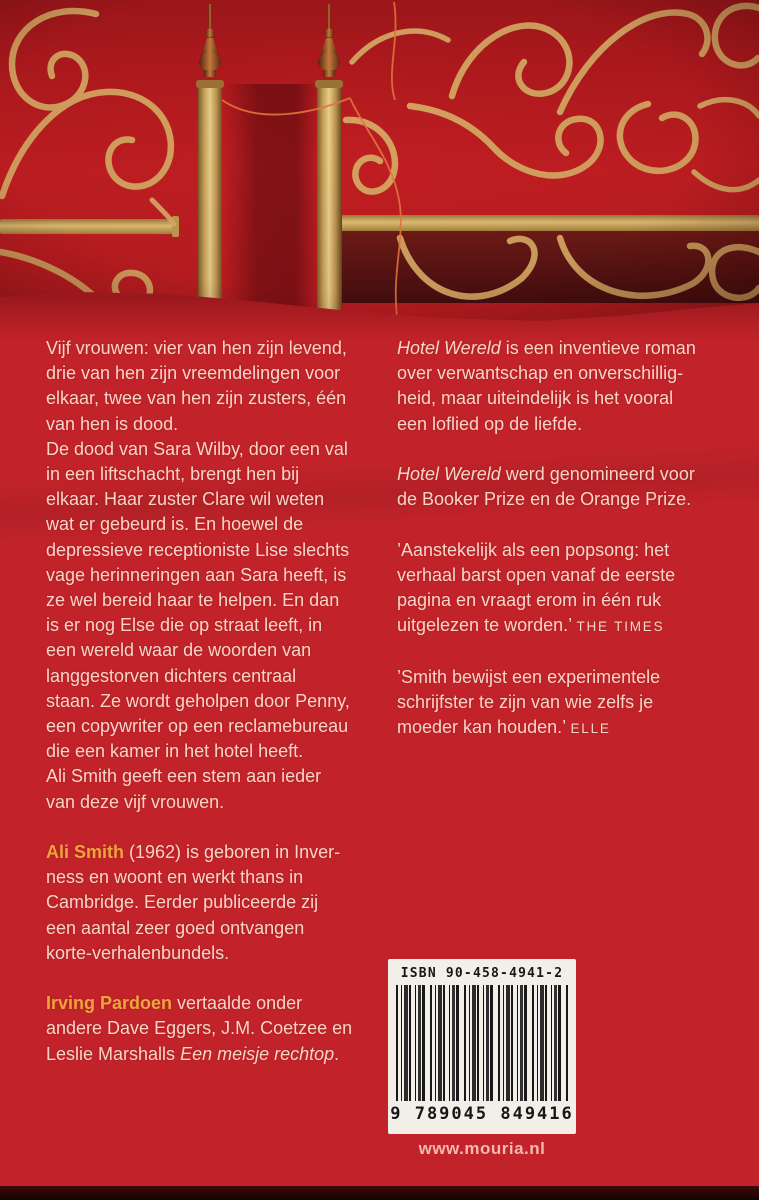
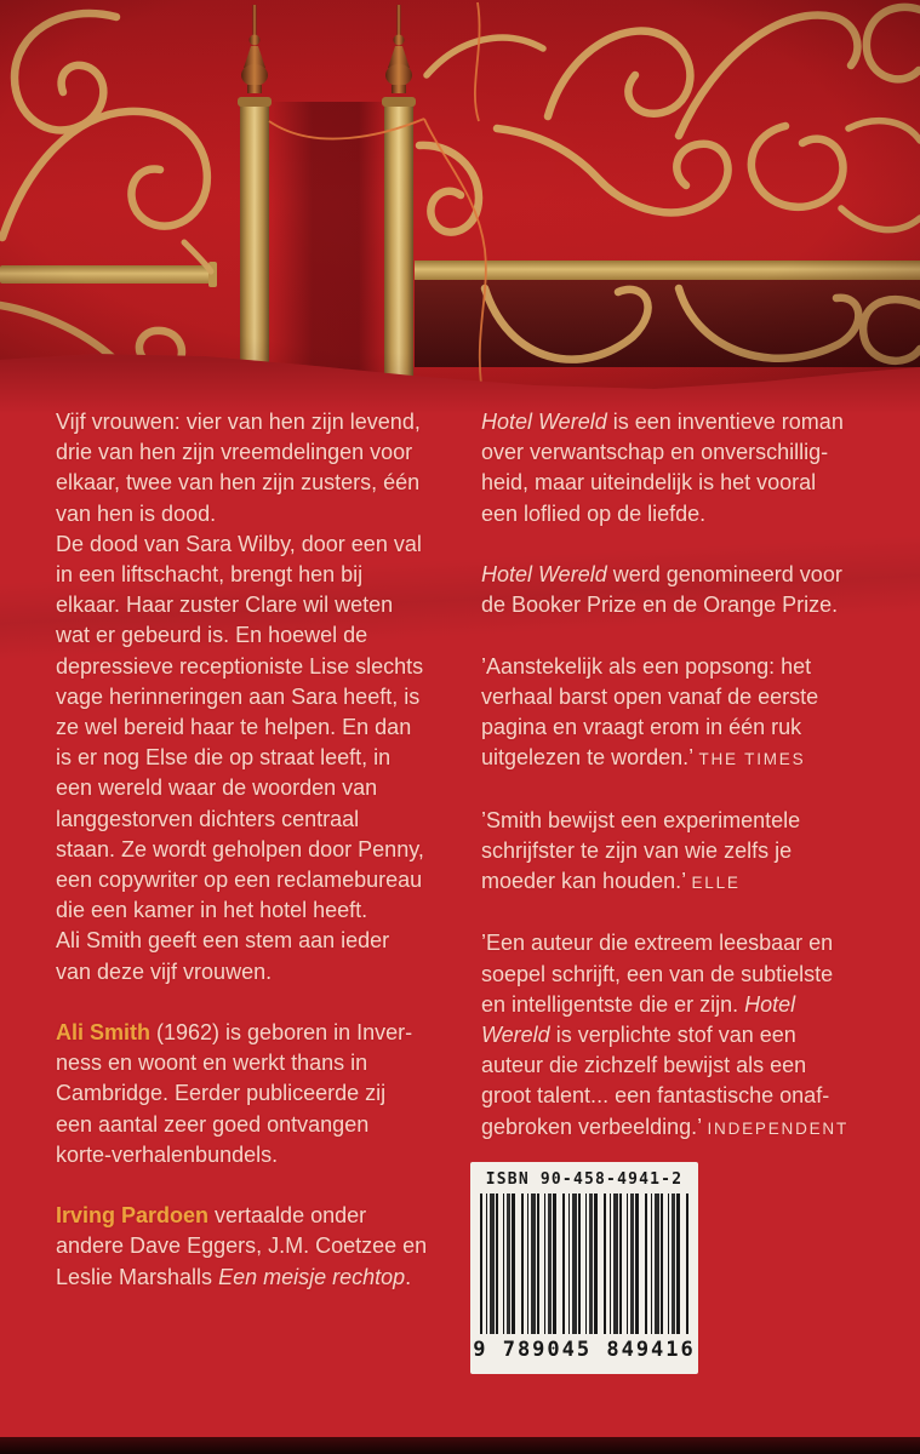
  Vijf vrouwen: vier van hen zijn levend,
  drie van hen zijn vreemdelingen voor
  elkaar, twee van hen zijn zusters, één
  van hen is dood.
  De dood van Sara Wilby, door een val
  in een liftschacht, brengt hen bij
  elkaar. Haar zuster Clare wil weten
  wat er gebeurd is. En hoewel de
  depressieve receptioniste Lise slechts
  vage herinneringen aan Sara heeft, is
  ze wel bereid haar te helpen. En dan
  is er nog Else die op straat leeft, in
  een wereld waar de woorden van
  langgestorven dichters centraal
  staan. Ze wordt geholpen door Penny,
  een copywriter op een reclamebureau
  die een kamer in het hotel heeft.
  Ali Smith geeft een stem aan ieder
  van deze vijf vrouwen.
  Ali Smith (1962) is geboren in Inver-
  ness en woont en werkt thans in
  Cambridge. Eerder publiceerde zij
  een aantal zeer goed ontvangen
  korte-verhalenbundels.
  Irving Pardoen vertaalde onder
  andere Dave Eggers, J.M. Coetzee en
  Leslie Marshalls Een meisje rechtop.
  Hotel Wereld is een inventieve roman
  over verwantschap en onverschillig-
  heid, maar uiteindelijk is het vooral
  een loflied op de liefde.
  Hotel Wereld werd genomineerd voor
  de Booker Prize en de Orange Prize.
  ’Aanstekelijk als een popsong: het
  verhaal barst open vanaf de eerste
  pagina en vraagt erom in één ruk
  uitgelezen te worden.’ THE TIMES
  ’Smith bewijst een experimentele
  schrijfster te zijn van wie zelfs je
  moeder kan houden.’ ELLE
+ ’Een auteur die extreem leesbaar en
+ soepel schrijft, een van de subtielste
+ en intelligentste die er zijn. Hotel
+ Wereld is verplichte stof van een
+ auteur die zichzelf bewijst als een
+ groot talent... een fantastische onaf-
+ gebroken verbeelding.’ INDEPENDENT
  ISBN 90-458-4941-2
  9 789045 849416
- www.mouria.nl
